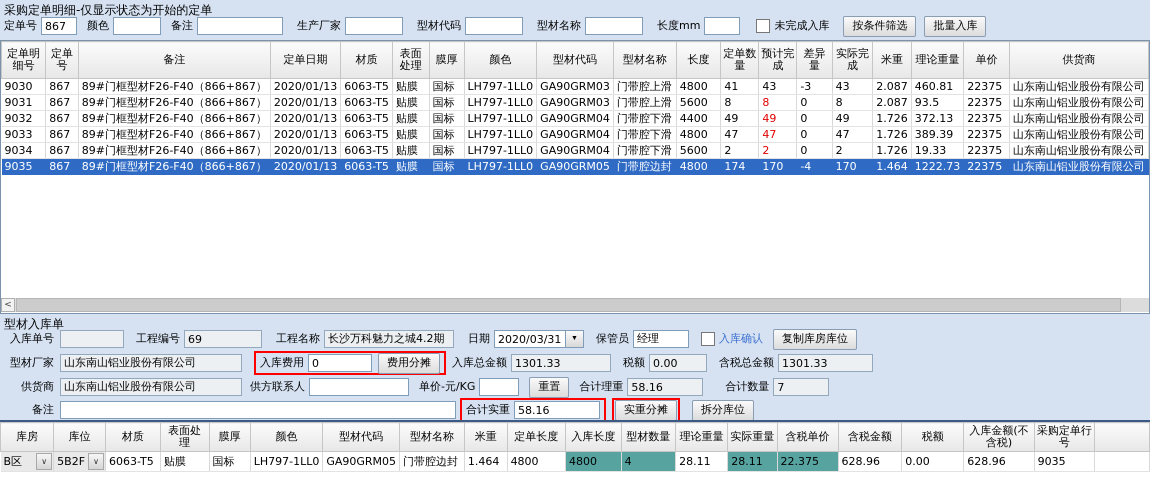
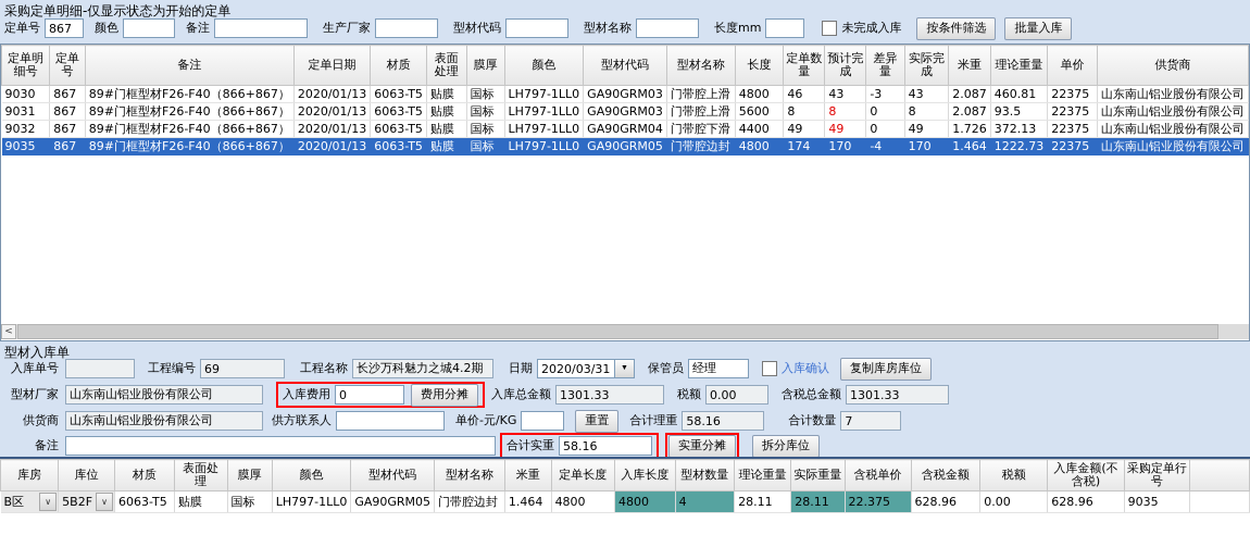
  采购定单明细-仅显示状态为开始的定单
  定单号
  867
  颜色
  备注
  生产厂家
  型材代码
  型材名称
  长度mm
  未完成入库
  按条件筛选
  批量入库
  定单明细号	定单号	备注	定单日期	材质	表面处理	膜厚	颜色	型材代码	型材名称	长度	定单数量	预计完成	差异量	实际完成	米重	理论重量	单价	供货商
- 9030	867	89#门框型材F26-F40（866+867）	2020/01/13	6063-T5	贴膜	国标	LH797-1LL0	GA90GRM03	门带腔上滑	4800	41	43	-3	43	2.087	460.81	22375	山东南山铝业股份有限公司
+ 9030	867	89#门框型材F26-F40（866+867）	2020/01/13	6063-T5	贴膜	国标	LH797-1LL0	GA90GRM03	门带腔上滑	4800	46	43	-3	43	2.087	460.81	22375	山东南山铝业股份有限公司
  9031	867	89#门框型材F26-F40（866+867）	2020/01/13	6063-T5	贴膜	国标	LH797-1LL0	GA90GRM03	门带腔上滑	5600	8	8	0	8	2.087	93.5	22375	山东南山铝业股份有限公司
  9032	867	89#门框型材F26-F40（866+867）	2020/01/13	6063-T5	贴膜	国标	LH797-1LL0	GA90GRM04	门带腔下滑	4400	49	49	0	49	1.726	372.13	22375	山东南山铝业股份有限公司
- 9033	867	89#门框型材F26-F40（866+867）	2020/01/13	6063-T5	贴膜	国标	LH797-1LL0	GA90GRM04	门带腔下滑	4800	47	47	0	47	1.726	389.39	22375	山东南山铝业股份有限公司
- 9034	867	89#门框型材F26-F40（866+867）	2020/01/13	6063-T5	贴膜	国标	LH797-1LL0	GA90GRM04	门带腔下滑	5600	2	2	0	2	1.726	19.33	22375	山东南山铝业股份有限公司
  9035	867	89#门框型材F26-F40（866+867）	2020/01/13	6063-T5	贴膜	国标	LH797-1LL0	GA90GRM05	门带腔边封	4800	174	170	-4	170	1.464	1222.73	22375	山东南山铝业股份有限公司
  <
  型材入库单
  入库单号
  工程编号
  69
  工程名称
  长沙万科魅力之城4.2期
  日期
  2020/03/31
  保管员
  经理
  入库确认
  复制库房库位
  型材厂家
  山东南山铝业股份有限公司
  入库费用
  0
  费用分摊
  入库总金额
  1301.33
  税额
  0.00
  含税总金额
  1301.33
  供货商
  山东南山铝业股份有限公司
  供方联系人
  单价-元/KG
  重置
  合计理重
  58.16
  合计数量
  7
  备注
  合计实重
  58.16
  实重分摊
  拆分库位
  库房	库位	材质	表面处理	膜厚	颜色	型材代码	型材名称	米重	定单长度	入库长度	型材数量	理论重量	实际重量	含税单价	含税金额	税额	入库金额(不含税)	采购定单行号
  B区 ∨	5B2F ∨	6063-T5	贴膜	国标	LH797-1LL0	GA90GRM05	门带腔边封	1.464	4800	4800	4	28.11	28.11	22.375	628.96	0.00	628.96	9035
